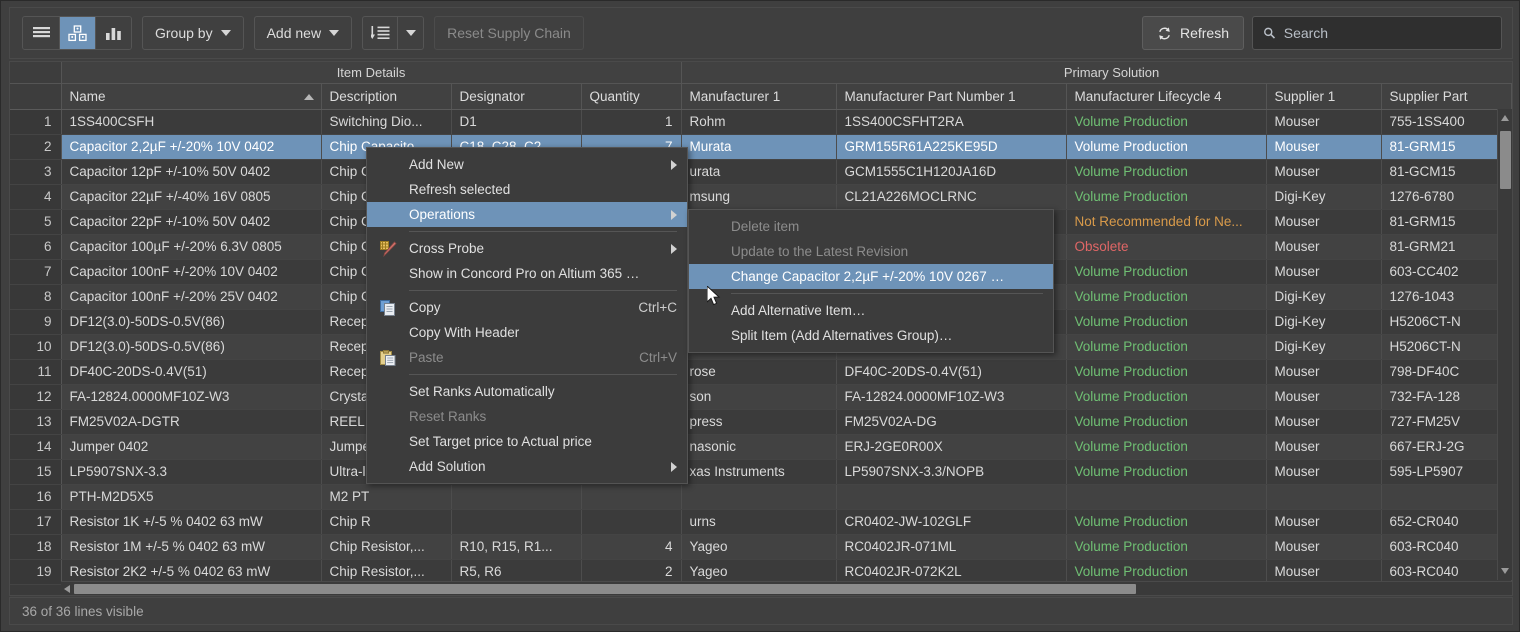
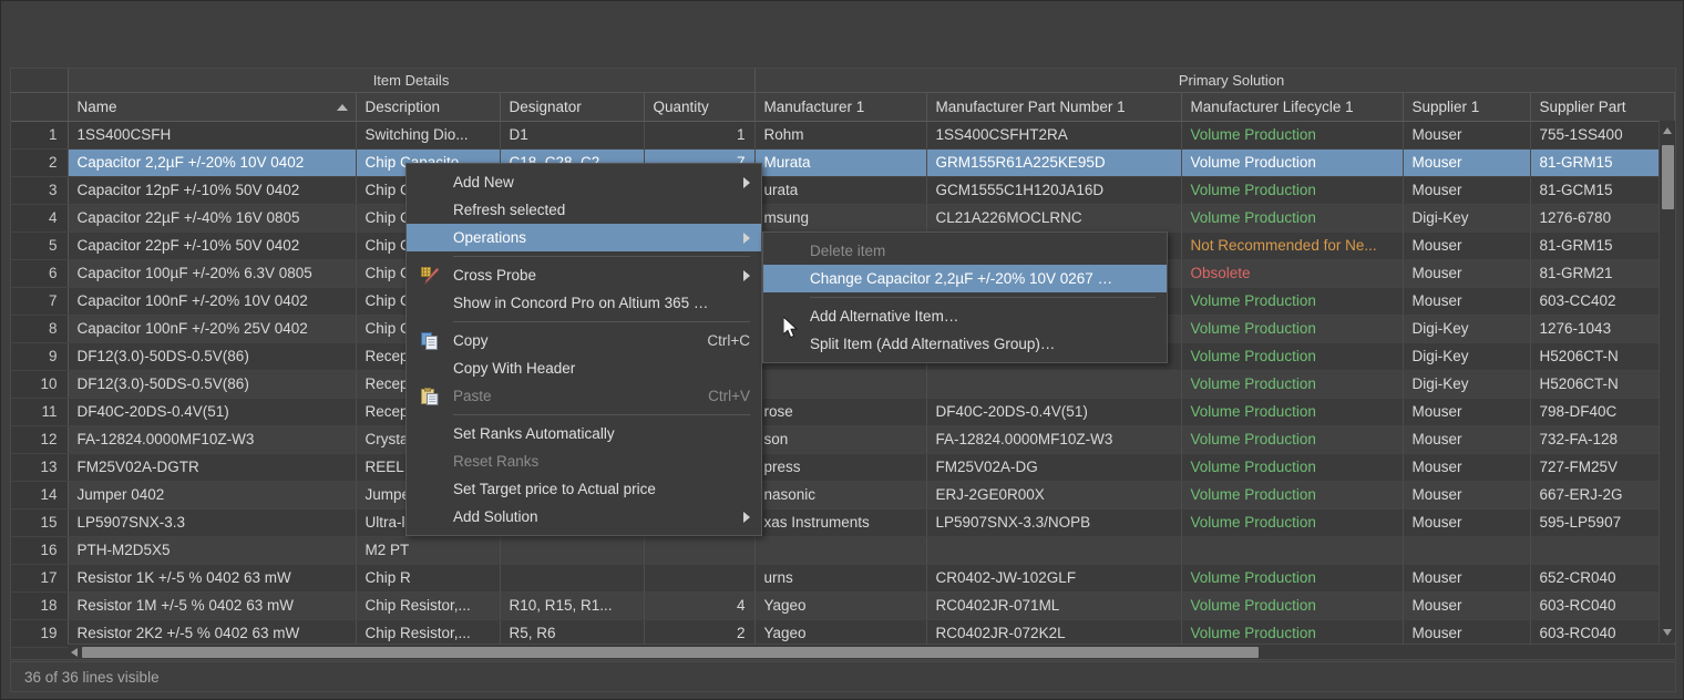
- Group by
- Add new
- Reset Supply Chain
- Refresh
- Search
  	Item Details	Primary Solution
- 	Name	Description	Designator	Quantity	Manufacturer 1	Manufacturer Part Number 1	Manufacturer Lifecycle 4	Supplier 1	Supplier Part
+ 	Name	Description	Designator	Quantity	Manufacturer 1	Manufacturer Part Number 1	Manufacturer Lifecycle 1	Supplier 1	Supplier Part
  1	1SS400CSFH	Switching Dio...	D1	1	Rohm	1SS400CSFHT2RA	Volume Production	Mouser	755-1SS400
  2	Capacitor 2,2µF +/-20% 10V 0402	Chip			Murata	GRM155R61A225KE95D	Volume Production	Mouser	81-GRM15
  3	Capacitor 12pF +/-10% 50V 0402	Chip			urata	GCM1555C1H120JA16D	Volume Production	Mouser	81-GCM15
  4	Capacitor 22µF +/-40% 16V 0805	Chip			msung	CL21A226MOCLRNC	Volume Production	Digi-Key	1276-6780
  5	Capacitor 22pF +/-10% 50V 0402	Chip					Not Recommended for Ne...	Mouser	81-GRM15
  6	Capacitor 100µF +/-20% 6.3V 0805	Chip					Obsolete	Mouser	81-GRM21
  7	Capacitor 100nF +/-20% 10V 0402	Chip					Volume Production	Mouser	603-CC402
  8	Capacitor 100nF +/-20% 25V 0402	Chip					Volume Production	Digi-Key	1276-1043
  9	DF12(3.0)-50DS-0.5V(86)	Recep					Volume Production	Digi-Key	H5206CT-N
  10	DF12(3.0)-50DS-0.5V(86)	Recep					Volume Production	Digi-Key	H5206CT-N
  11	DF40C-20DS-0.4V(51)	Recep			rose	DF40C-20DS-0.4V(51)	Volume Production	Mouser	798-DF40C
  12	FA-12824.0000MF10Z-W3	Crysta			son	FA-12824.0000MF10Z-W3	Volume Production	Mouser	732-FA-128
  13	FM25V02A-DGTR	REEL			press	FM25V02A-DG	Volume Production	Mouser	727-FM25V
  14	Jumper 0402	Jump			nasonic	ERJ-2GE0R00X	Volume Production	Mouser	667-ERJ-2G
  15	LP5907SNX-3.3	Ultra-l			xas Instruments	LP5907SNX-3.3/NOPB	Volume Production	Mouser	595-LP5907
  16	PTH-M2D5X5	M2 PT
  17	Resistor 1K +/-5 % 0402 63 mW	Chip R			urns	CR0402-JW-102GLF	Volume Production	Mouser	652-CR040
  18	Resistor 1M +/-5 % 0402 63 mW	Chip Resistor,...	R10, R15, R1...	4	Yageo	RC0402JR-071ML	Volume Production	Mouser	603-RC040
  19	Resistor 2K2 +/-5 % 0402 63 mW	Chip Resistor,...	R5, R6	2	Yageo	RC0402JR-072K2L	Volume Production	Mouser	603-RC040
  Add New
  Refresh selected
  Operations
  Cross Probe
  Show in Concord Pro on Altium 365 …
  Copy
  Ctrl+C
  Copy With Header
  Paste
  Ctrl+V
  Set Ranks Automatically
  Reset Ranks
  Set Target price to Actual price
  Add Solution
  Delete item
- Update to the Latest Revision
  Change Capacitor 2,2µF +/-20% 10V 0267 …
  Add Alternative Item…
  Split Item (Add Alternatives Group)…
  36 of 36 lines visible
